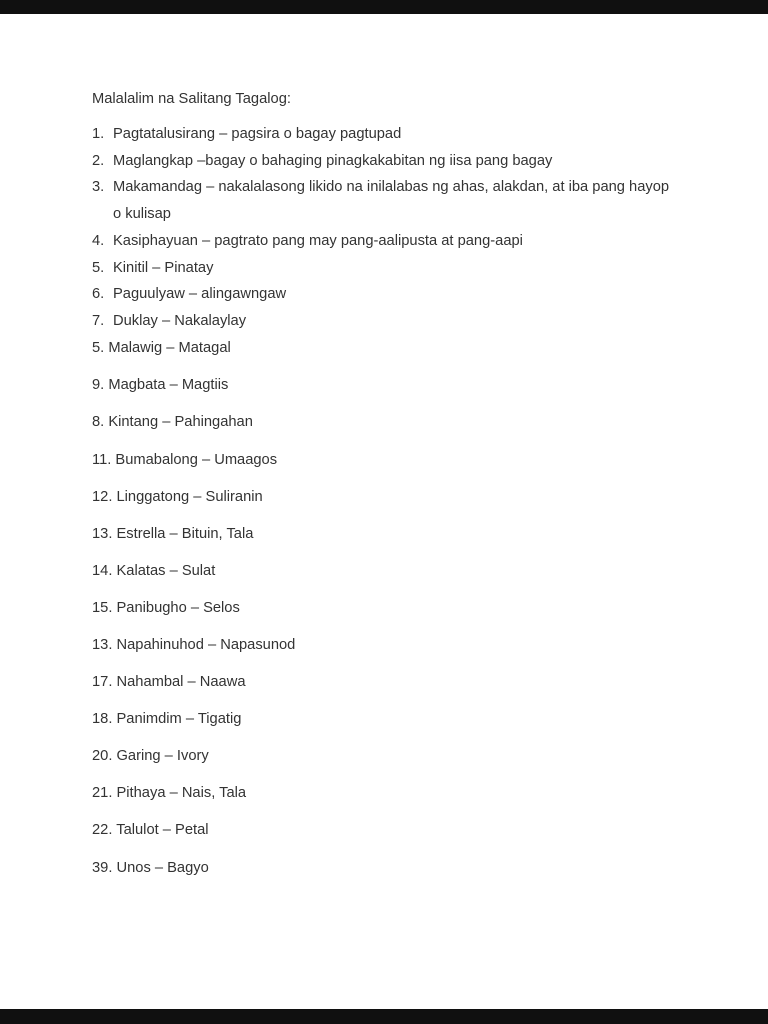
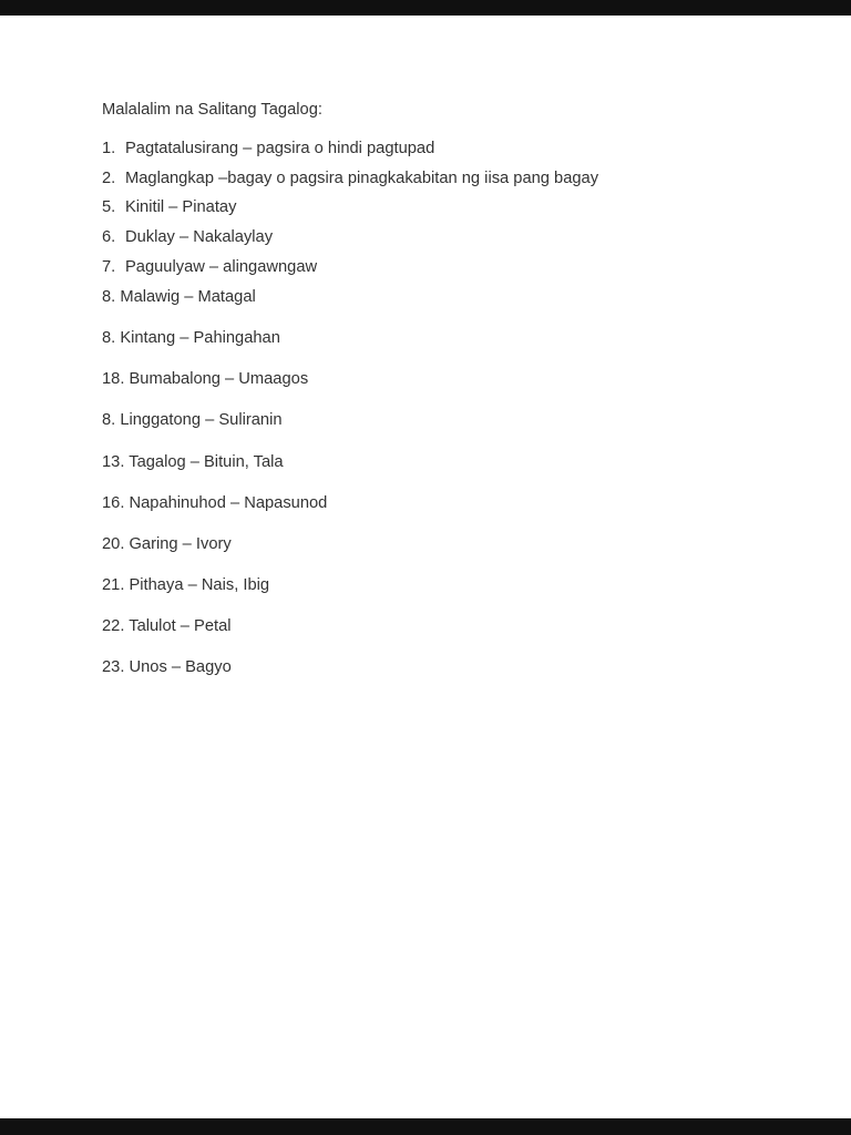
  Malalalim na Salitang Tagalog:
  1.
- Pagtatalusirang – pagsira o bagay pagtupad
+ Pagtatalusirang – pagsira o hindi pagtupad
  2.
- Maglangkap –bagay o bahaging pinagkakabitan ng iisa pang bagay
+ Maglangkap –bagay o pagsira pinagkakabitan ng iisa pang bagay
- 3.
- Makamandag – nakalalasong likido na inilalabas ng ahas, alakdan, at iba pang hayop
- o kulisap
- 4.
- Kasiphayuan – pagtrato pang may pang-aalipusta at pang-aapi
  5.
  Kinitil – Pinatay
  6.
- Paguulyaw – alingawngaw
+ Duklay – Nakalaylay
  7.
- Duklay – Nakalaylay
+ Paguulyaw – alingawngaw
- 5. Malawig – Matagal
+ 8. Malawig – Matagal
- 9. Magbata – Magtiis
  8. Kintang – Pahingahan
- 11. Bumabalong – Umaagos
+ 18. Bumabalong – Umaagos
- 12. Linggatong – Suliranin
+ 8. Linggatong – Suliranin
- 13. Estrella – Bituin, Tala
+ 13. Tagalog – Bituin, Tala
- 14. Kalatas – Sulat
- 15. Panibugho – Selos
- 13. Napahinuhod – Napasunod
+ 16. Napahinuhod – Napasunod
- 17. Nahambal – Naawa
- 18. Panimdim – Tigatig
  20. Garing – Ivory
- 21. Pithaya – Nais, Tala
+ 21. Pithaya – Nais, Ibig
  22. Talulot – Petal
- 39. Unos – Bagyo
+ 23. Unos – Bagyo
